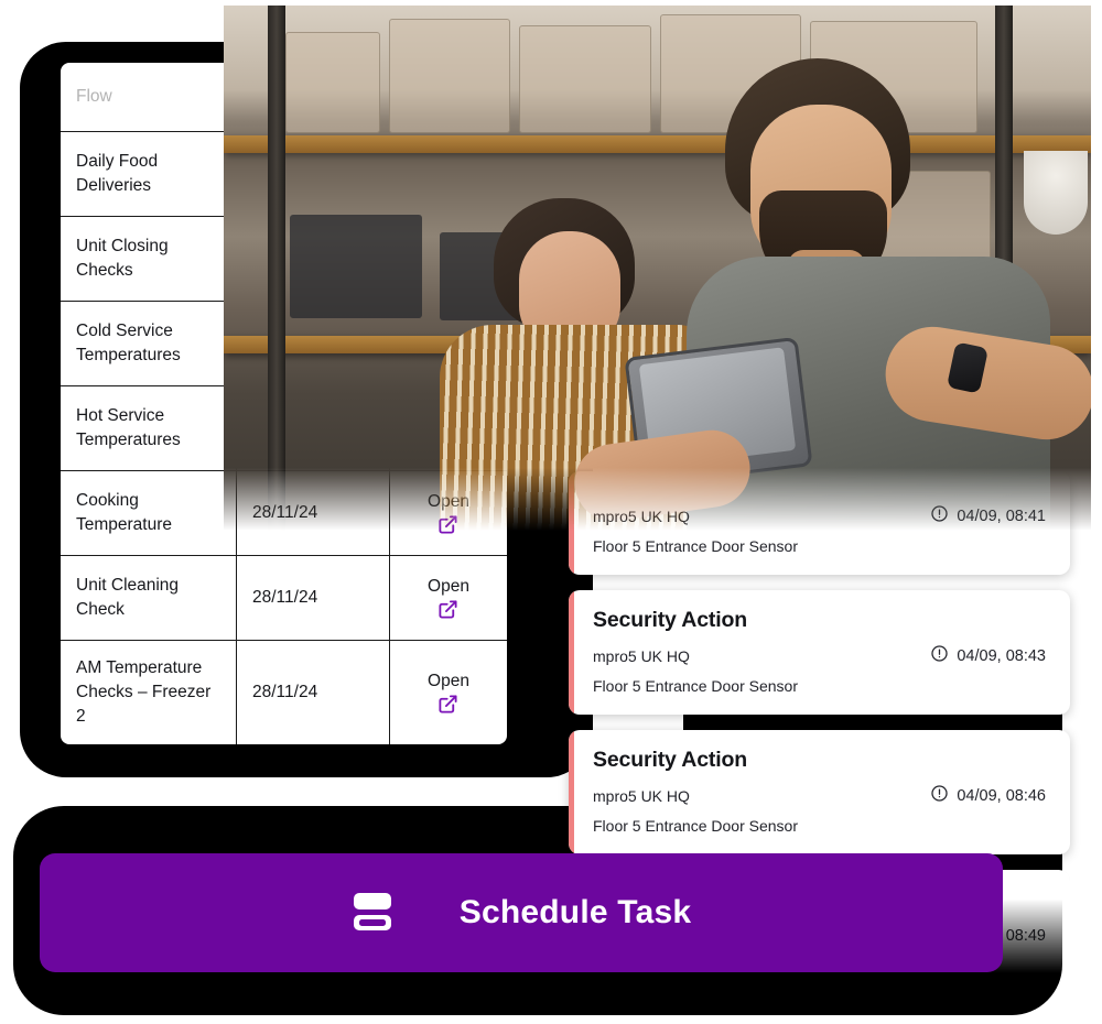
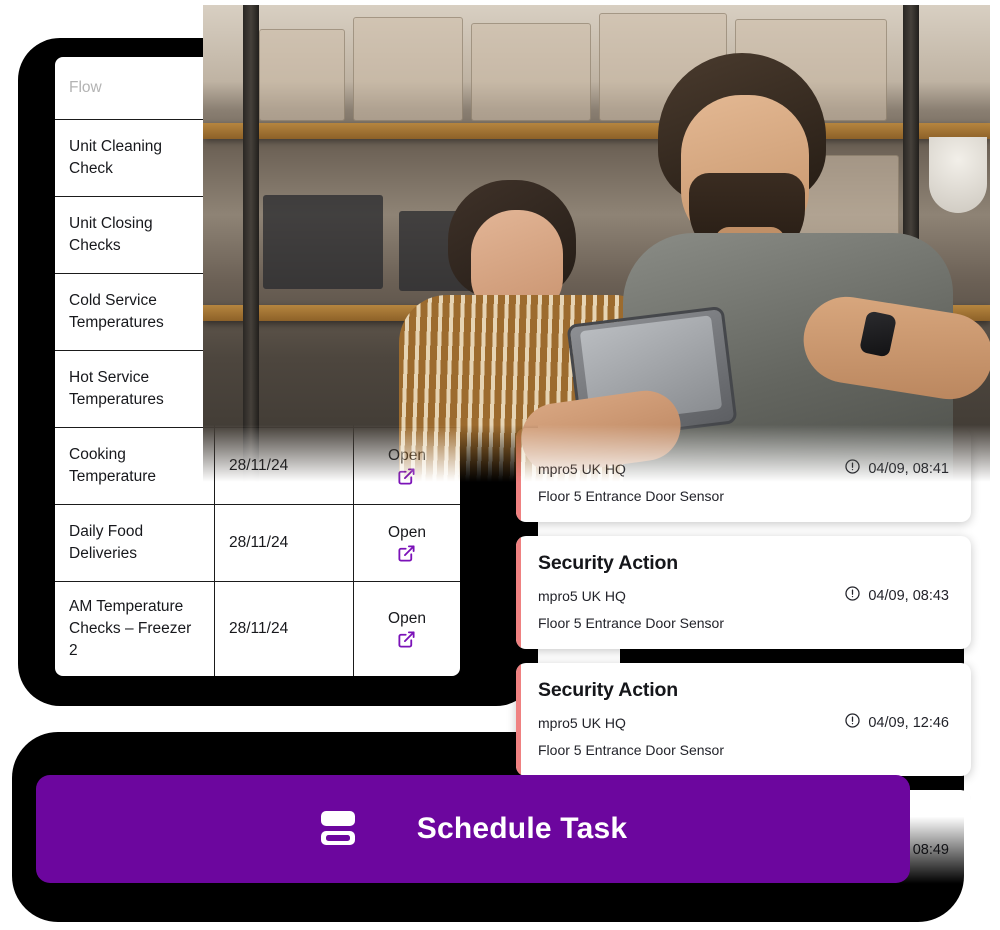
  Flow
- Daily Food Deliveries
+ Unit Cleaning Check
  Unit Closing Checks
  Cold Service Temperatures
  Hot Service Temperatures
  Cooking Temperature
- Unit Cleaning Check
+ Daily Food Deliveries
  28/11/24
  Open
  AM Temperature Checks – Freezer 2
  28/11/24
  Open
  Floor 5 Entrance Door Sensor
  Security Action
  mpro5 UK HQ
  04/09, 08:43
  Floor 5 Entrance Door Sensor
  Security Action
  mpro5 UK HQ
- 04/09, 08:46
+ 04/09, 12:46
  Floor 5 Entrance Door Sensor
  08:49
  Schedule Task
